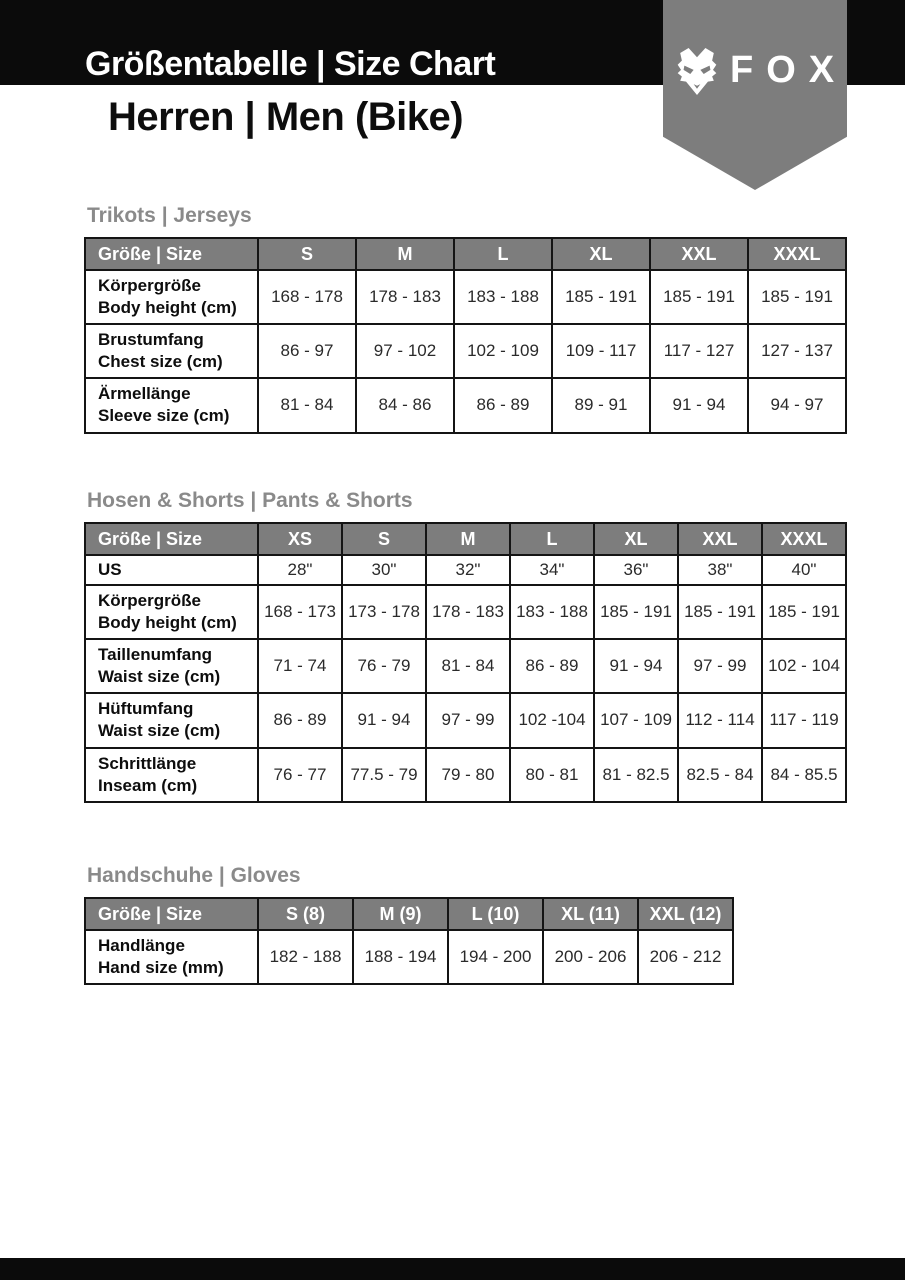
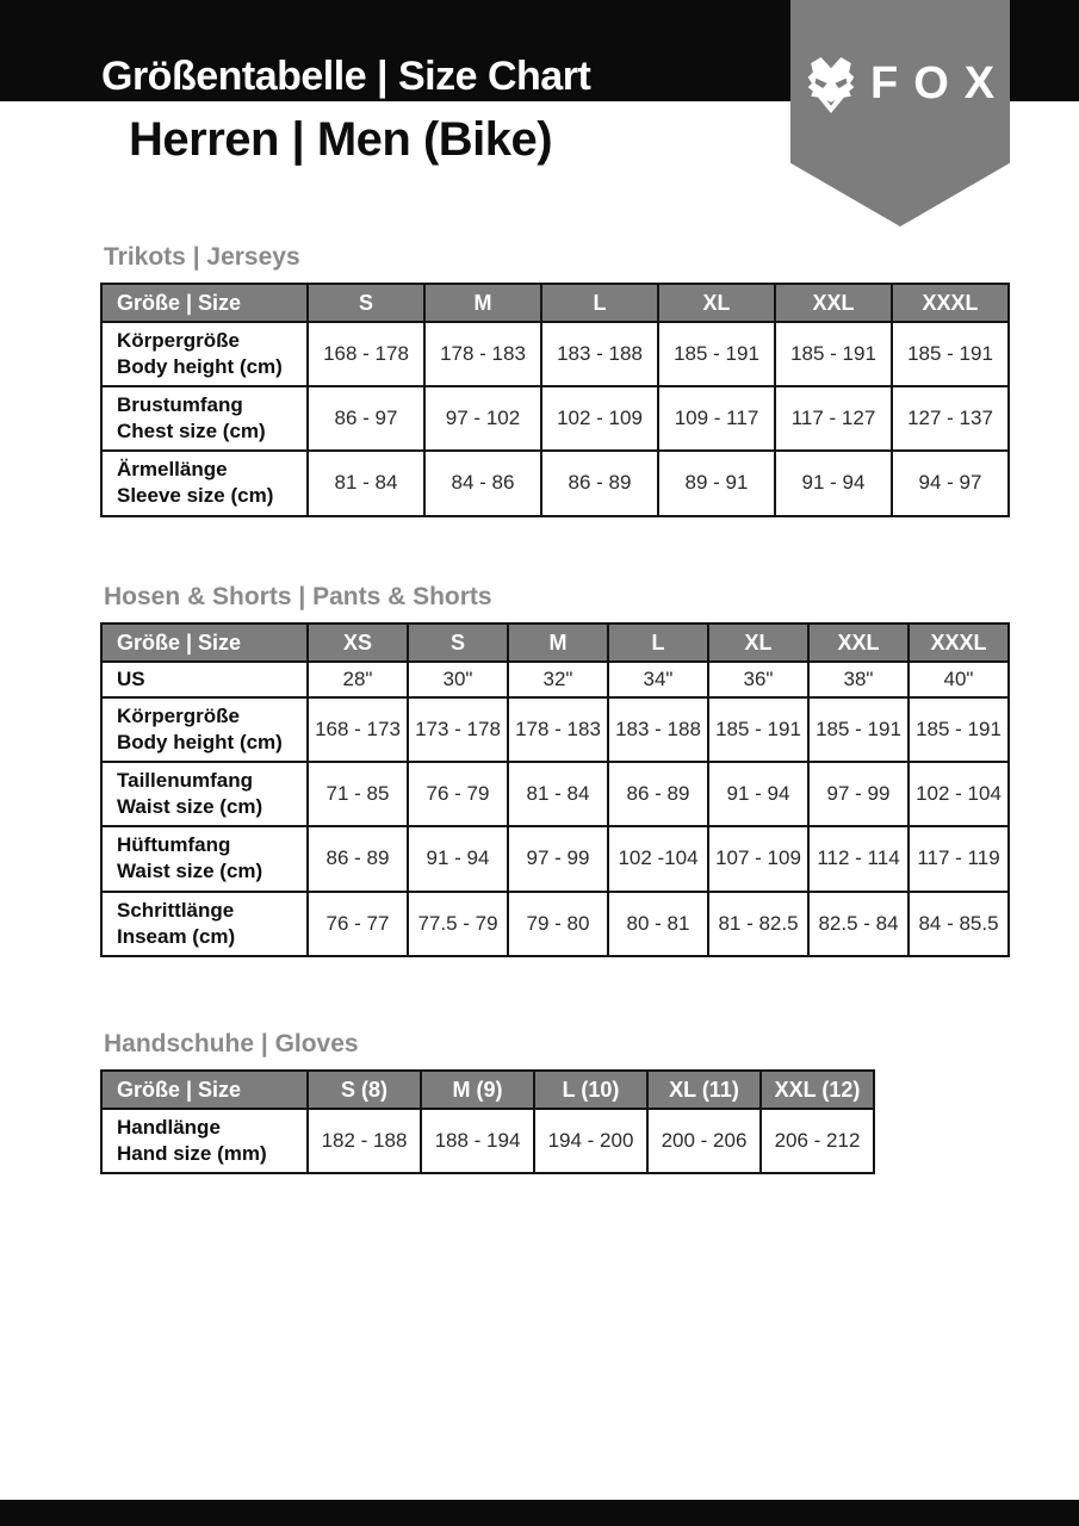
  Größentabelle | Size Chart
  Herren | Men (Bike)
  FOX
  Trikots | Jerseys
  Größe | Size	S	M	L	XL	XXL	XXXL
  KörpergrößeBody height (cm)	168 - 178	178 - 183	183 - 188	185 - 191	185 - 191	185 - 191
  BrustumfangChest size (cm)	86 - 97	97 - 102	102 - 109	109 - 117	117 - 127	127 - 137
  ÄrmellängeSleeve size (cm)	81 - 84	84 - 86	86 - 89	89 - 91	91 - 94	94 - 97
  Hosen & Shorts | Pants & Shorts
  Größe | Size	XS	S	M	L	XL	XXL	XXXL
  US	28"	30"	32"	34"	36"	38"	40"
  KörpergrößeBody height (cm)	168 - 173	173 - 178	178 - 183	183 - 188	185 - 191	185 - 191	185 - 191
- TaillenumfangWaist size (cm)	71 - 74	76 - 79	81 - 84	86 - 89	91 - 94	97 - 99	102 - 104
+ TaillenumfangWaist size (cm)	71 - 85	76 - 79	81 - 84	86 - 89	91 - 94	97 - 99	102 - 104
  HüftumfangWaist size (cm)	86 - 89	91 - 94	97 - 99	102 -104	107 - 109	112 - 114	117 - 119
  SchrittlängeInseam (cm)	76 - 77	77.5 - 79	79 - 80	80 - 81	81 - 82.5	82.5 - 84	84 - 85.5
  Handschuhe | Gloves
  Größe | Size	S (8)	M (9)	L (10)	XL (11)	XXL (12)
  HandlängeHand size (mm)	182 - 188	188 - 194	194 - 200	200 - 206	206 - 212
